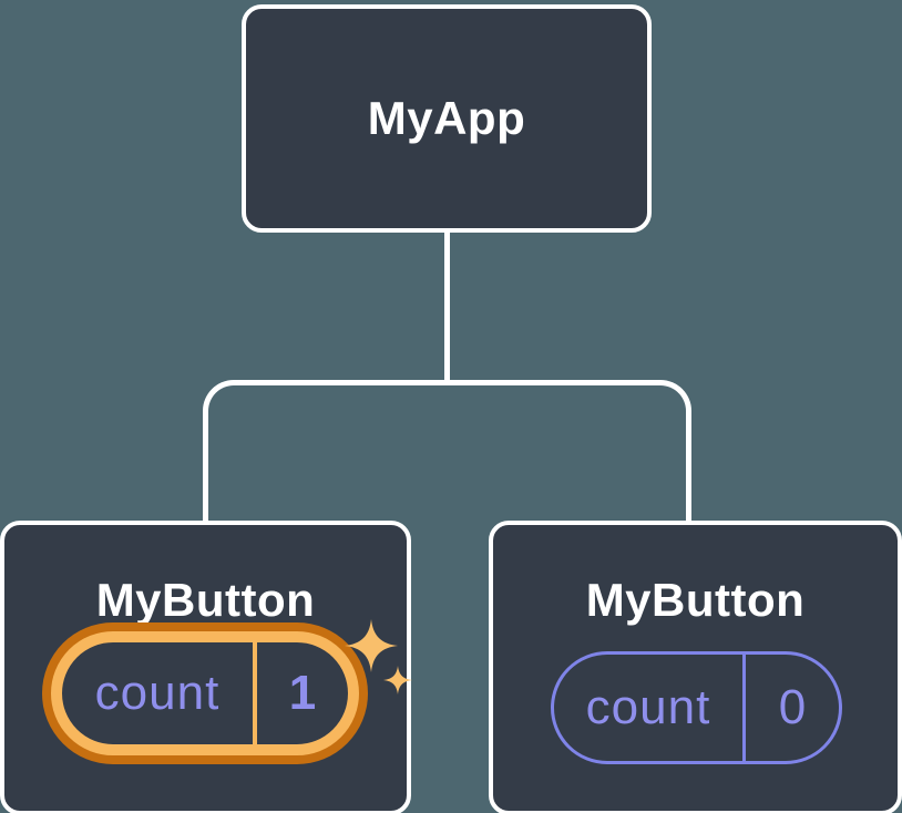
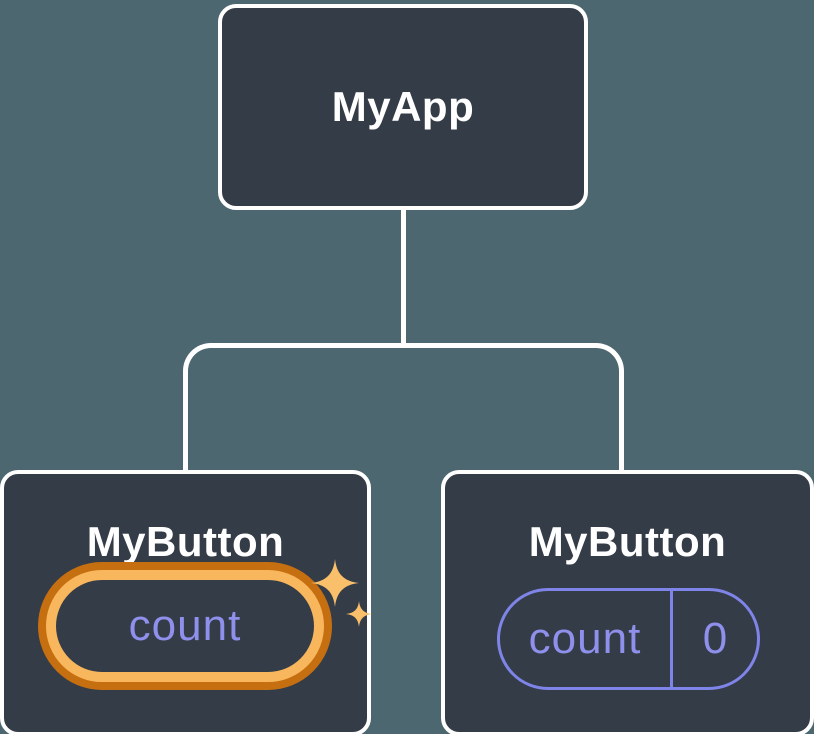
  MyApp
  MyButton
  count
- 1
  MyButton
  count
  0
